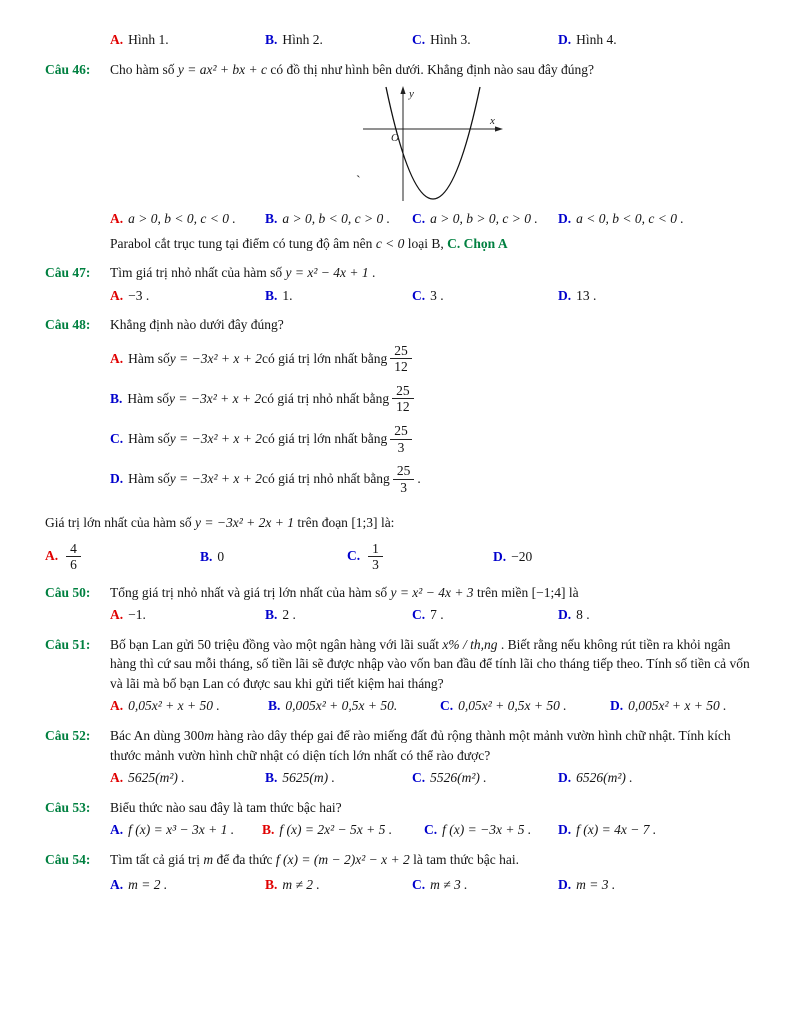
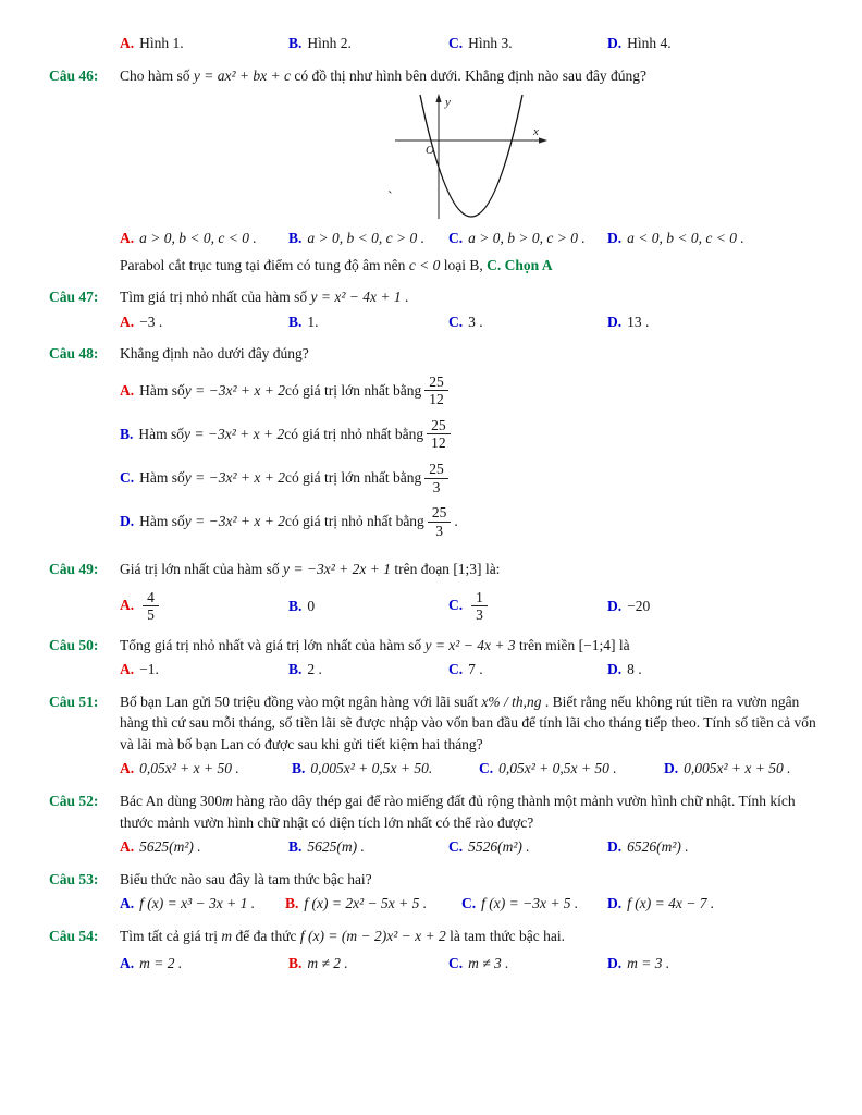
  A. Hình 1.
  B. Hình 2.
  C. Hình 3.
  D. Hình 4.
  Câu 46:
  Cho hàm số y = ax² + bx + c có đồ thị như hình bên dưới. Khẳng định nào sau đây đúng?
  y
  x
  O
  `
  A. a > 0, b < 0, c < 0 .
  B. a > 0, b < 0, c > 0 .
  C. a > 0, b > 0, c > 0 .
  D. a < 0, b < 0, c < 0 .
  Parabol cắt trục tung tại điểm có tung độ âm nên c < 0 loại B, C. Chọn A
  Câu 47:
  Tìm giá trị nhỏ nhất của hàm số y = x² − 4x + 1 .
  A. −3 .
  B. 1.
  C. 3 .
  D. 13 .
  Câu 48:
  Khẳng định nào dưới đây đúng?
  A.
  Hàm số
  y = −3x² + x + 2
  có giá trị lớn nhất bằng
  25
  12
  B.
  Hàm số
  y = −3x² + x + 2
  có giá trị nhỏ nhất bằng
  25
  12
  C.
  Hàm số
  y = −3x² + x + 2
  có giá trị lớn nhất bằng
  25
  3
  D.
  Hàm số
  y = −3x² + x + 2
  có giá trị nhỏ nhất bằng
  25
  3
  .
+ Câu 49:
  Giá trị lớn nhất của hàm số y = −3x² + 2x + 1 trên đoạn [1;3] là:
  A.
  4
- 6
+ 5
  B. 0
  C.
  1
  3
  D. −20
  Câu 50:
  Tổng giá trị nhỏ nhất và giá trị lớn nhất của hàm số y = x² − 4x + 3 trên miền [−1;4] là
  A. −1.
  B. 2 .
  C. 7 .
  D. 8 .
  Câu 51:
- Bố bạn Lan gửi 50 triệu đồng vào một ngân hàng với lãi suất x% / th,ng . Biết rằng nếu không rút tiền ra khỏi ngân hàng thì cứ sau mỗi tháng, số tiền lãi sẽ được nhập vào vốn ban đầu để tính lãi cho tháng tiếp theo. Tính số tiền cả vốn và lãi mà bố bạn Lan có được sau khi gửi tiết kiệm hai tháng?
+ Bố bạn Lan gửi 50 triệu đồng vào một ngân hàng với lãi suất x% / th,ng . Biết rằng nếu không rút tiền ra vườn ngân hàng thì cứ sau mỗi tháng, số tiền lãi sẽ được nhập vào vốn ban đầu để tính lãi cho tháng tiếp theo. Tính số tiền cả vốn và lãi mà bố bạn Lan có được sau khi gửi tiết kiệm hai tháng?
  A. 0,05x² + x + 50 .
  B. 0,005x² + 0,5x + 50.
  C. 0,05x² + 0,5x + 50 .
  D. 0,005x² + x + 50 .
  Câu 52:
  Bác An dùng 300m hàng rào dây thép gai để rào miếng đất đủ rộng thành một mảnh vườn hình chữ nhật. Tính kích thước mảnh vườn hình chữ nhật có diện tích lớn nhất có thể rào được?
  A. 5625(m²) .
  B. 5625(m) .
  C. 5526(m²) .
  D. 6526(m²) .
  Câu 53:
  Biểu thức nào sau đây là tam thức bậc hai?
  A. f (x) = x³ − 3x + 1 .
  B. f (x) = 2x² − 5x + 5 .
  C. f (x) = −3x + 5 .
  D. f (x) = 4x − 7 .
  Câu 54:
  Tìm tất cả giá trị m để đa thức f (x) = (m − 2)x² − x + 2 là tam thức bậc hai.
  A. m = 2 .
  B. m ≠ 2 .
  C. m ≠ 3 .
  D. m = 3 .
